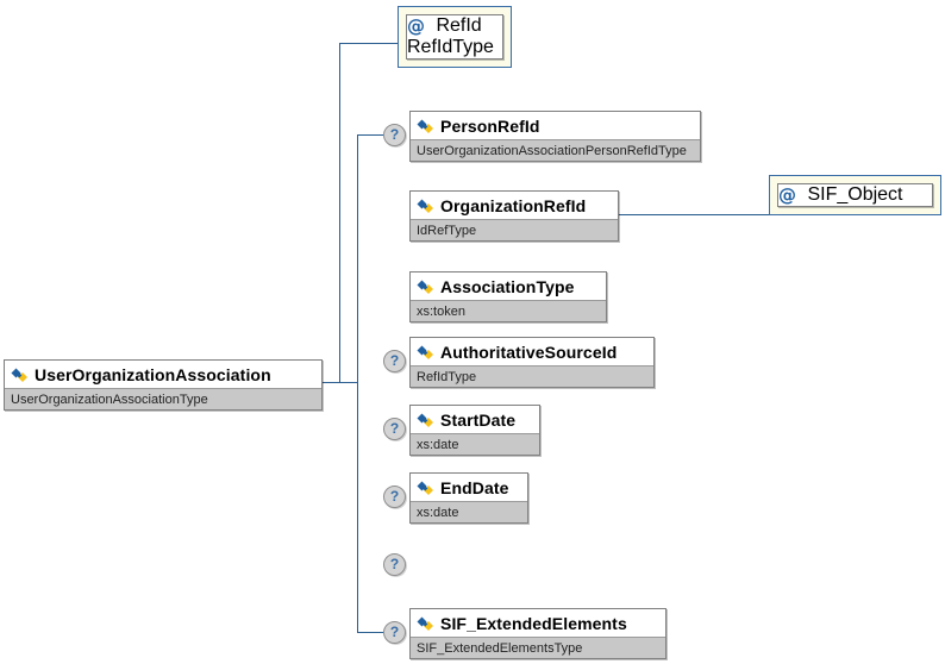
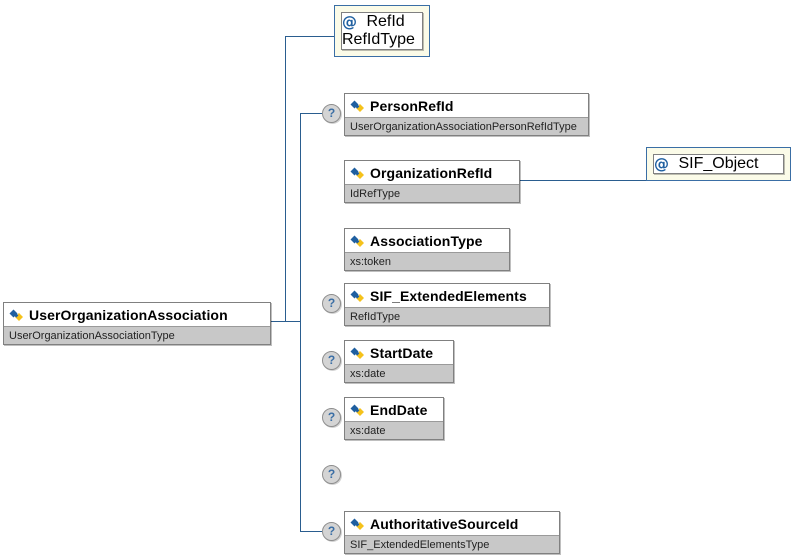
  UserOrganizationAssociation
  UserOrganizationAssociationType
  @ RefId
  RefIdType
  @ SIF_Object
  ?
  PersonRefId
  UserOrganizationAssociationPersonRefIdType
  OrganizationRefId
  IdRefType
  AssociationType
  xs:token
  ?
- AuthoritativeSourceId
+ SIF_ExtendedElements
  RefIdType
  ?
  StartDate
  xs:date
  ?
  EndDate
  xs:date
  ?
  ?
- SIF_ExtendedElements
+ AuthoritativeSourceId
  SIF_ExtendedElementsType
